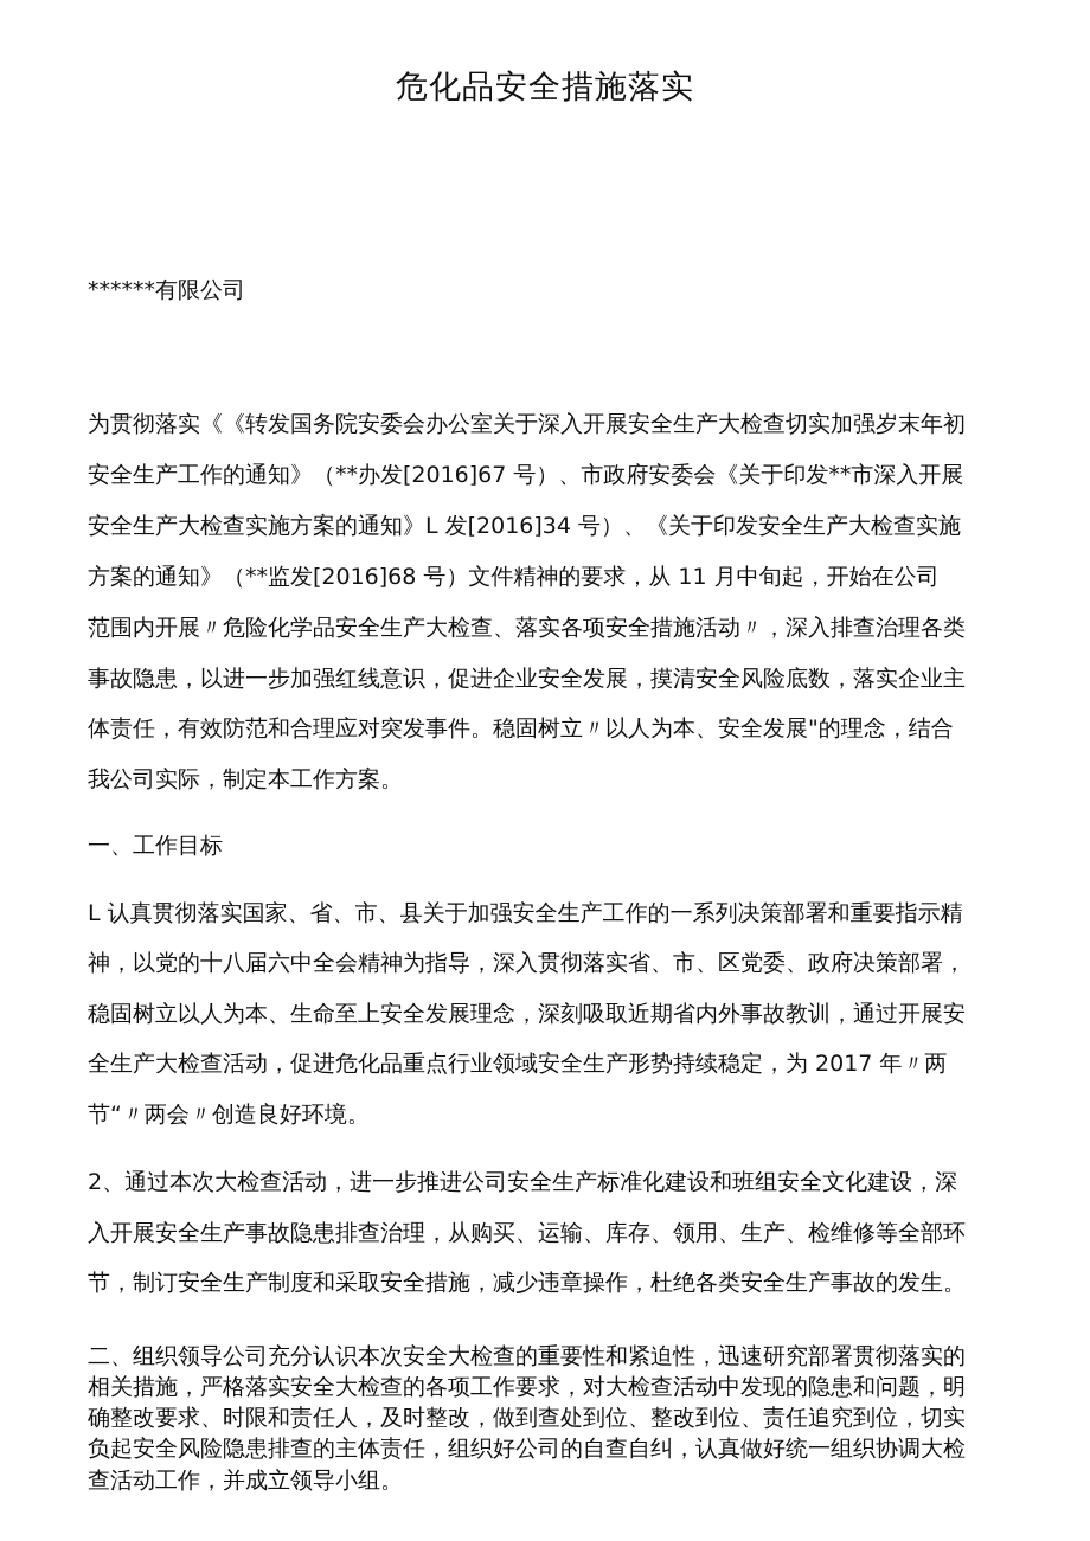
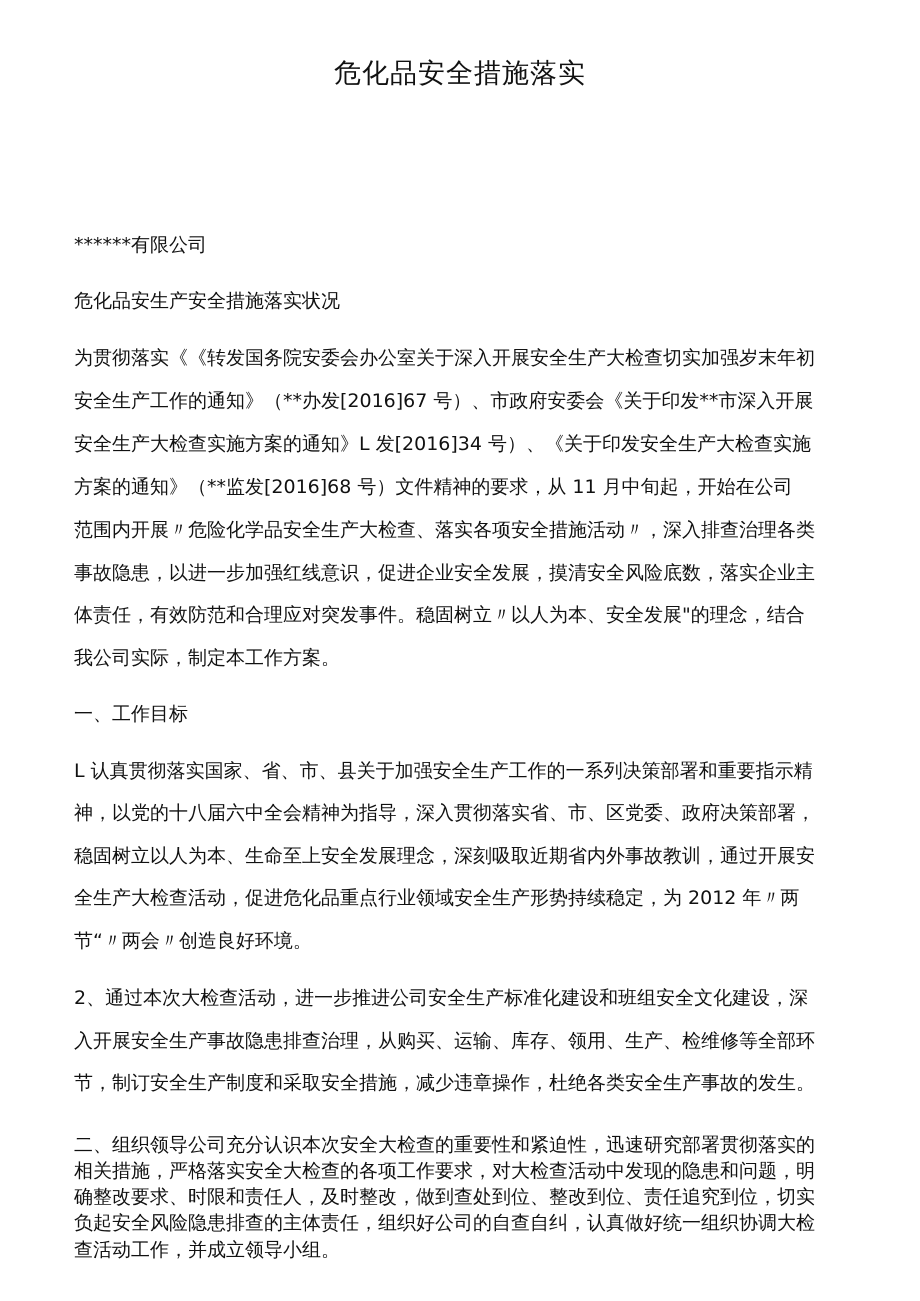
  危化品安全措施落实
  ******有限公司
+ 危化品安生产安全措施落实状况
  为贯彻落实《《转发国务院安委会办公室关于深入开展安全生产大检查切实加强岁末年初
  安全生产工作的通知》（**办发[2016]67 号）、市政府安委会《关于印发**市深入开展
  安全生产大检查实施方案的通知》L 发[2016]34 号）、《关于印发安全生产大检查实施
  方案的通知》（**监发[2016]68 号）文件精神的要求，从 11 月中旬起，开始在公司
  范围内开展〃危险化学品安全生产大检查、落实各项安全措施活动〃，深入排查治理各类
  事故隐患，以进一步加强红线意识，促进企业安全发展，摸清安全风险底数，落实企业主
  体责任，有效防范和合理应对突发事件。稳固树立〃以人为本、安全发展"的理念，结合
  我公司实际，制定本工作方案。
  一、工作目标
  L 认真贯彻落实国家、省、市、县关于加强安全生产工作的一系列决策部署和重要指示精
  神，以党的十八届六中全会精神为指导，深入贯彻落实省、市、区党委、政府决策部署，
  稳固树立以人为本、生命至上安全发展理念，深刻吸取近期省内外事故教训，通过开展安
- 全生产大检查活动，促进危化品重点行业领域安全生产形势持续稳定，为 2017 年〃两
+ 全生产大检查活动，促进危化品重点行业领域安全生产形势持续稳定，为 2012 年〃两
  节“〃两会〃创造良好环境。
  2、通过本次大检查活动，进一步推进公司安全生产标准化建设和班组安全文化建设，深
  入开展安全生产事故隐患排查治理，从购买、运输、库存、领用、生产、检维修等全部环
  节，制订安全生产制度和采取安全措施，减少违章操作，杜绝各类安全生产事故的发生。
  二、组织领导公司充分认识本次安全大检查的重要性和紧迫性，迅速研究部署贯彻落实的
  相关措施，严格落实安全大检查的各项工作要求，对大检查活动中发现的隐患和问题，明
  确整改要求、时限和责任人，及时整改，做到查处到位、整改到位、责任追究到位，切实
  负起安全风险隐患排查的主体责任，组织好公司的自查自纠，认真做好统一组织协调大检
  查活动工作，并成立领导小组。
